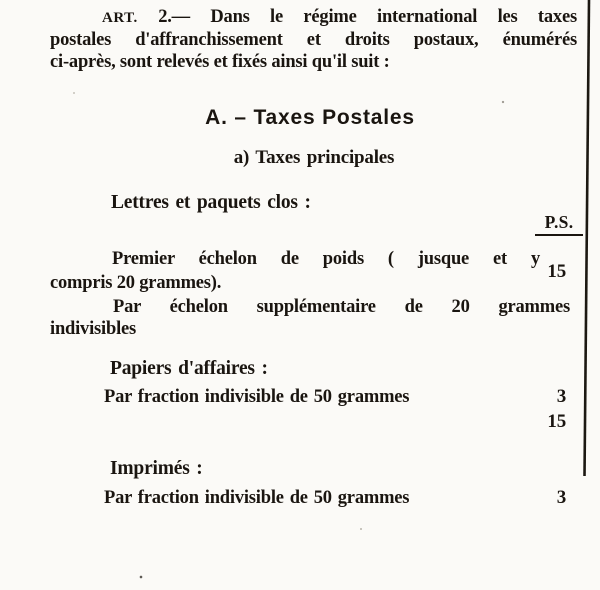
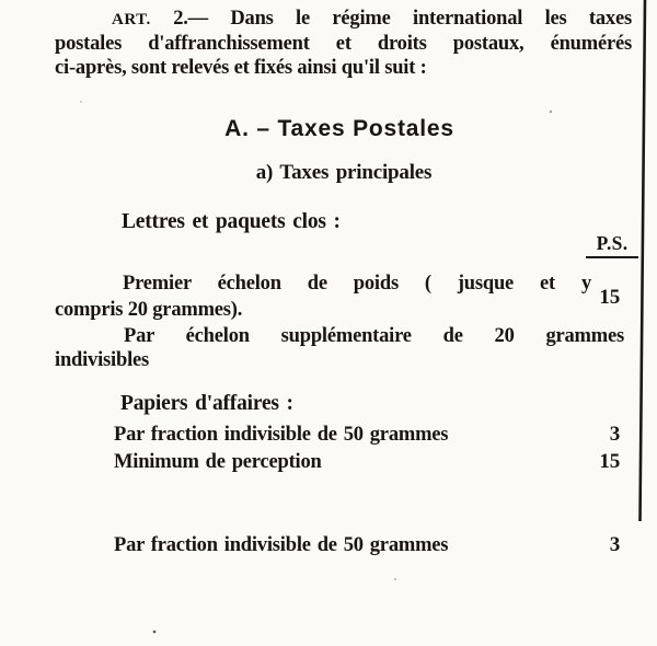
  ART. 2.— Dans le régime international les taxes
  postales d'affranchissement et droits postaux, énumérés
  ci-après, sont relevés et fixés ainsi qu'il suit :
  A. – Taxes Postales
  a) Taxes principales
  Lettres et paquets clos :
  P.S.
  Premier échelon de poids ( jusque et y
  compris 20 grammes).
  15
  Par échelon supplémentaire de 20 grammes
  indivisibles
  Papiers d'affaires :
  Par fraction indivisible de 50 grammes
  3
+ Minimum de perception
  15
- Imprimés :
  Par fraction indivisible de 50 grammes
  3
